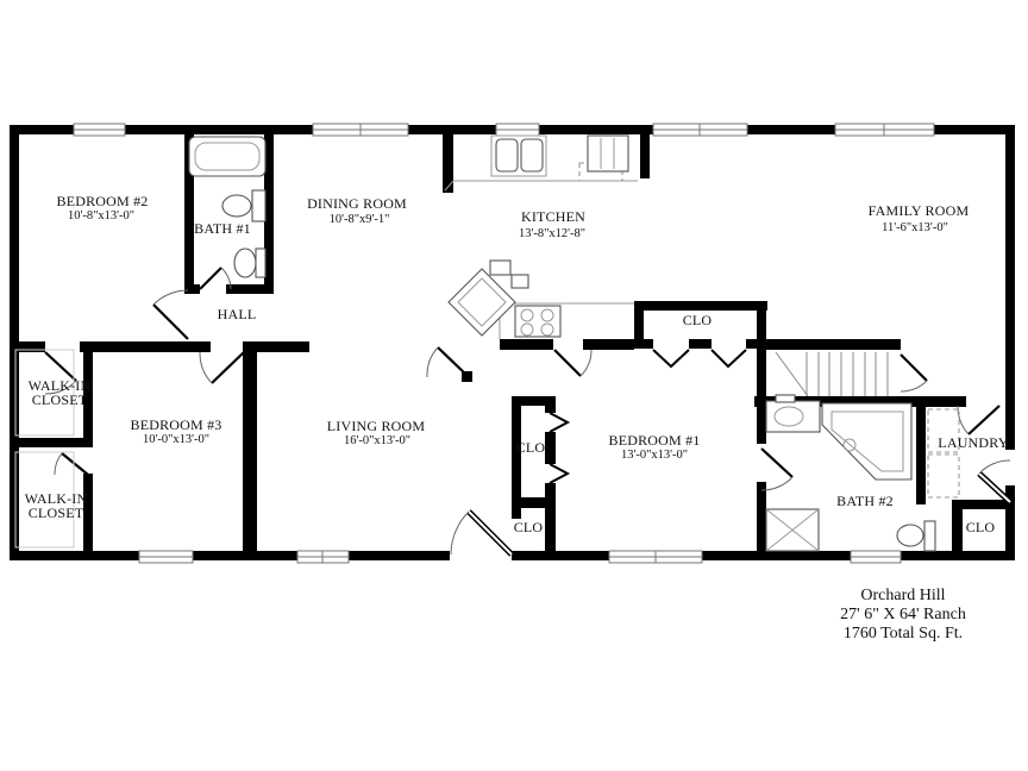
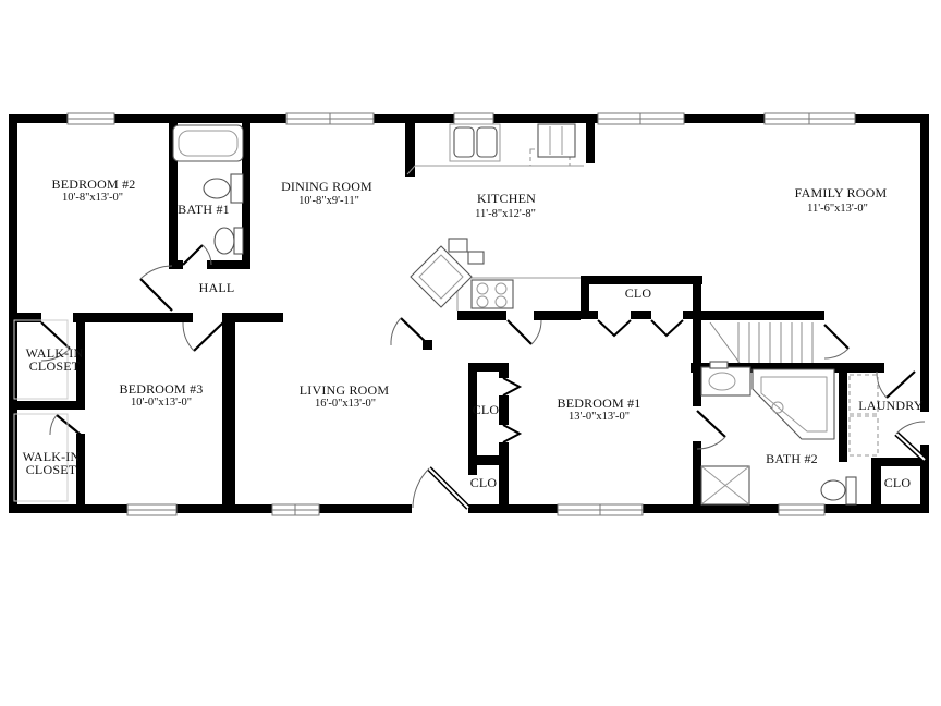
  BEDROOM #2
  10'-8"x13'-0"
  BATH #1
  DINING ROOM
- 10'-8"x9'-1"
+ 10'-8"x9'-11"
  KITCHEN
- 13'-8"x12'-8"
+ 11'-8"x12'-8"
  FAMILY ROOM
  11'-6"x13'-0"
  HALL
  WALK-IN
  CLOSET
  WALK-IN
  CLOSET
  BEDROOM #3
  10'-0"x13'-0"
  LIVING ROOM
  16'-0"x13'-0"
  BEDROOM #1
  13'-0"x13'-0"
  CLO
  CLO
  CLO
  CLO
  LAUNDRY
  BATH #2
- Orchard Hill
- 27' 6" X 64' Ranch
- 1760 Total Sq. Ft.
